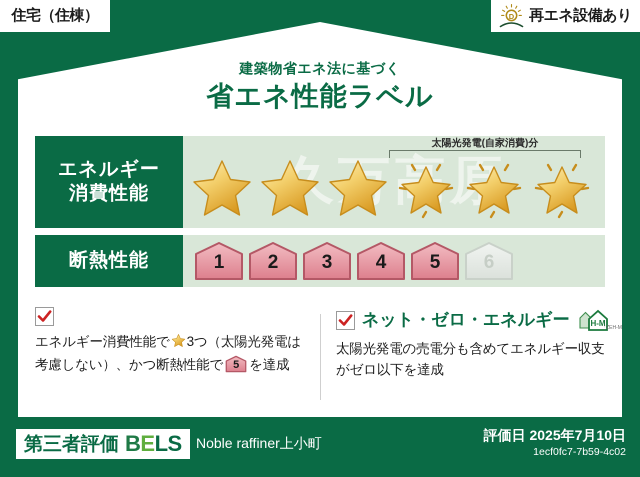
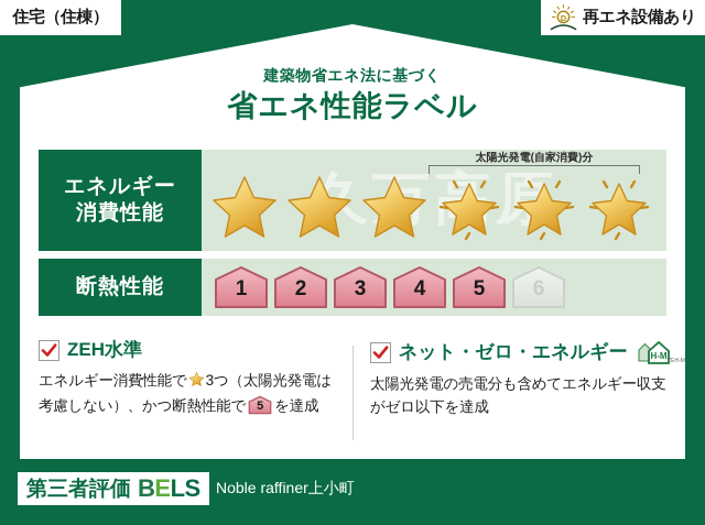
  住宅（住棟）
  D
  再エネ設備あり
  建築物省エネ法に基づく
  省エネ性能ラベル
  エネルギー
  消費性能
  太陽光発電(自家消費)分
  断熱性能
  1
  2
  3
  4
  5
  6
+ ZEH水準
  エネルギー消費性能で 3つ（太陽光発電は考慮しない）、かつ断熱性能で
  5
  を達成
  ネット・ゼロ・エネルギー
  H-M
  太陽光発電の売電分も含めてエネルギー収支がゼロ以下を達成
  第三者評価
  BELS
  Noble raffiner上小町
- 評価日 2025年7月10日
- 1ecf0fc7-7b59-4c02
